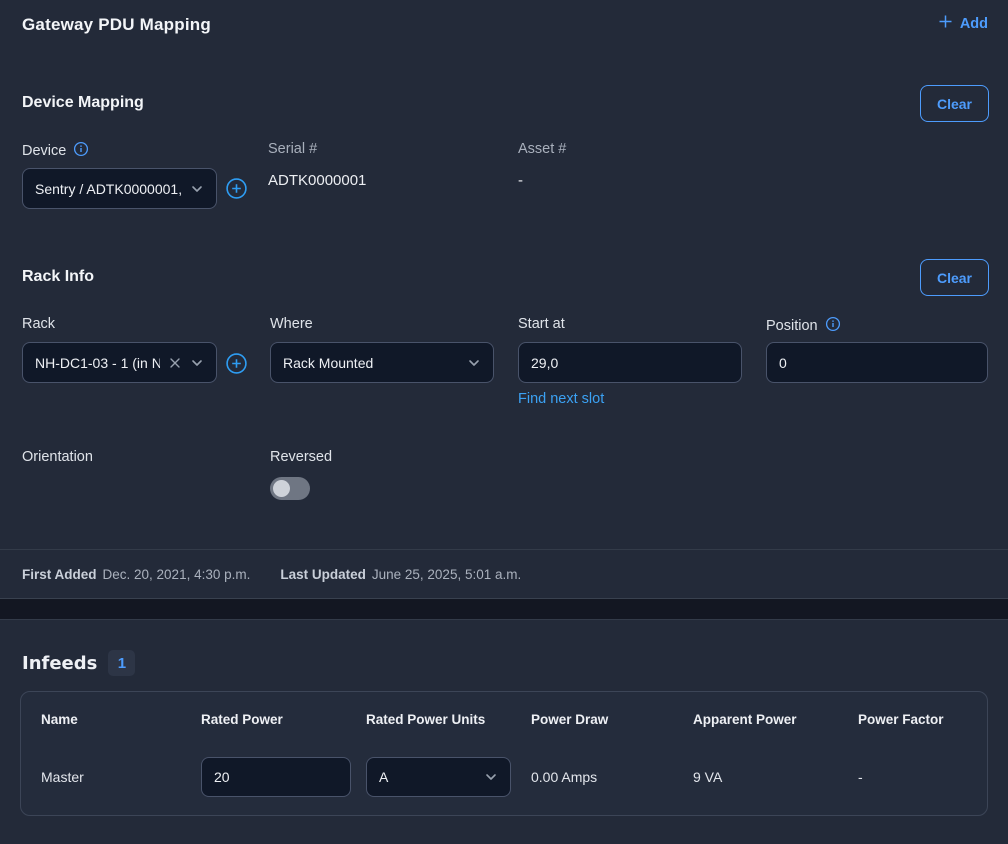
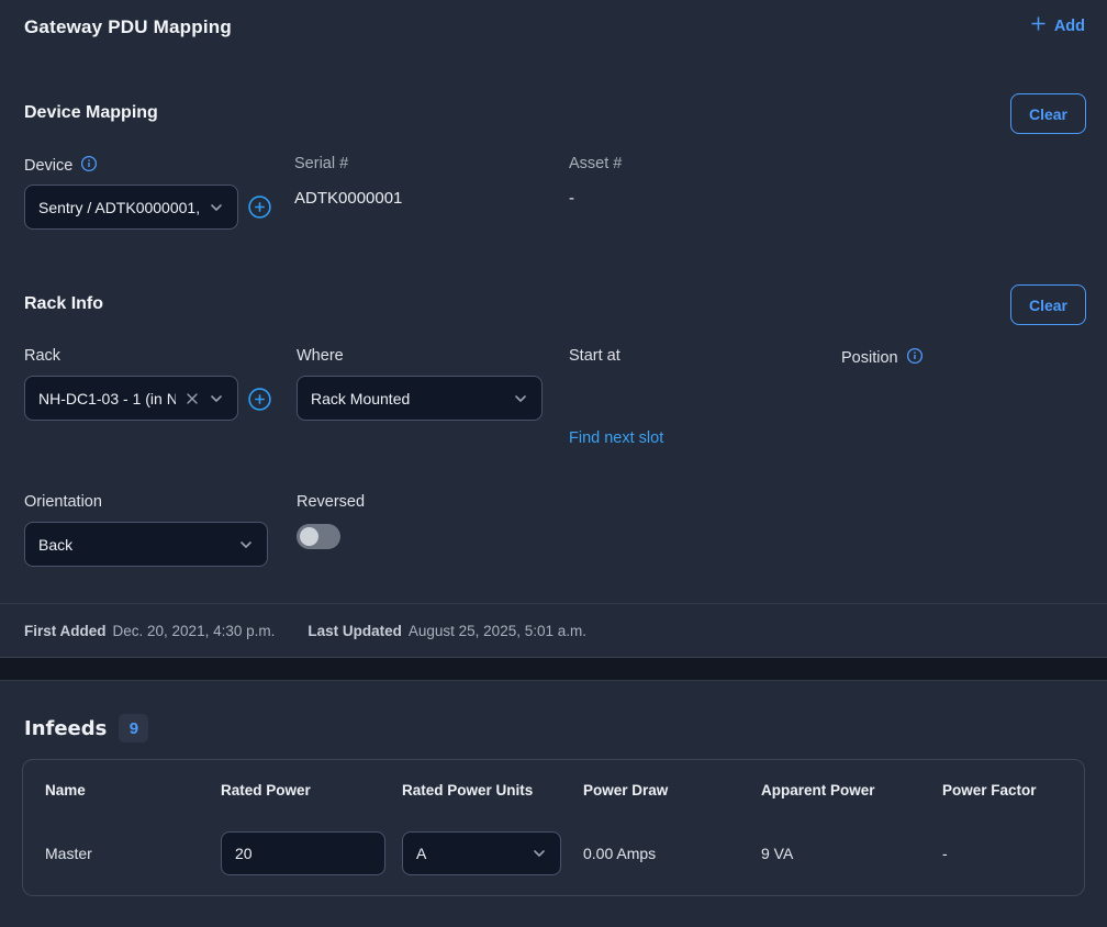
  Gateway PDU Mapping
  Add
  Device Mapping
  Clear
  Device
  Sentry / ADTK0000001,
  Serial #
  ADTK0000001
  Asset #
  -
  Rack Info
  Clear
  Rack
  NH-DC1-03 - 1 (in N
  Where
  Rack Mounted
  Start at
- 29,0
  Find next slot
  Position
- 0
  Orientation
+ Back
  Reversed
  First Added
  Dec. 20, 2021, 4:30 p.m.
  Last Updated
- June 25, 2025, 5:01 a.m.
+ August 25, 2025, 5:01 a.m.
  Infeeds
- 1
+ 9
  Name
  Rated Power
  Rated Power Units
  Power Draw
  Apparent Power
  Power Factor
  Master
  20
  A
  0.00 Amps
  9 VA
  -
